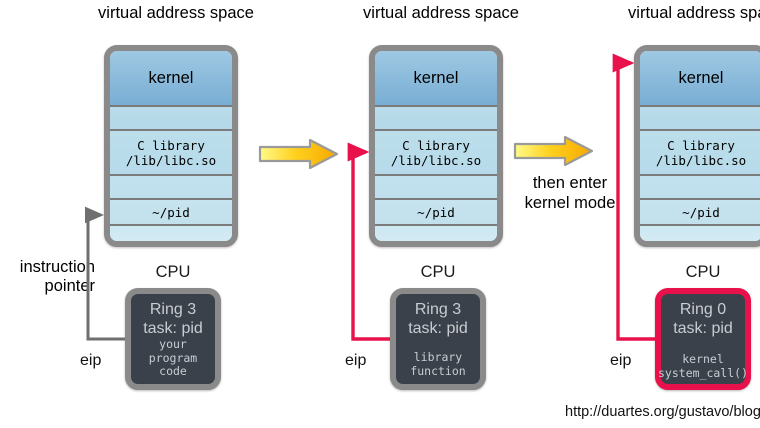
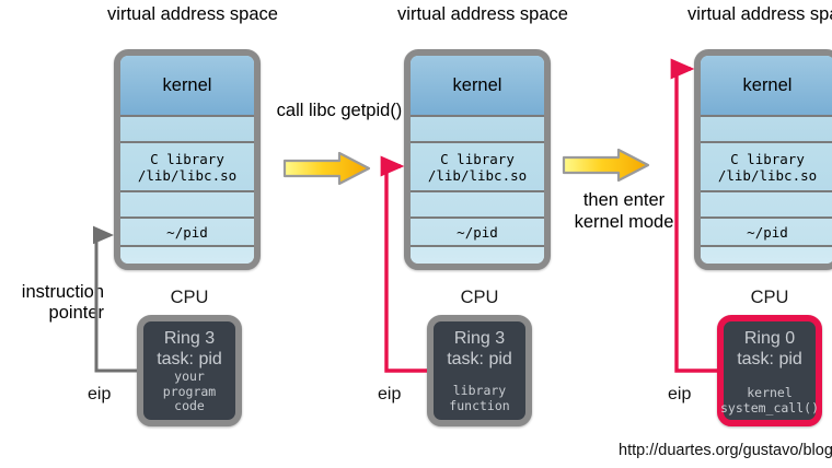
  virtual address space
  kernel
  C library
  /lib/libc.so
  ~/pid
  CPU
  Ring 3
  task: pid
  your
  program
  code
  instruction pointer
  eip
+ call libc getpid()
  virtual address space
  kernel
  C library
  /lib/libc.so
  ~/pid
  CPU
  Ring 3
  task: pid
  library
  function
  eip
  then enter kernel mode
  virtual address sp
  kernel
  C library
  /lib/libc.so
  ~/pid
  CPU
  Ring 0
  task: pid
  kernel
  system_call()
  eip
  http://duartes.org/gustavo/blog
